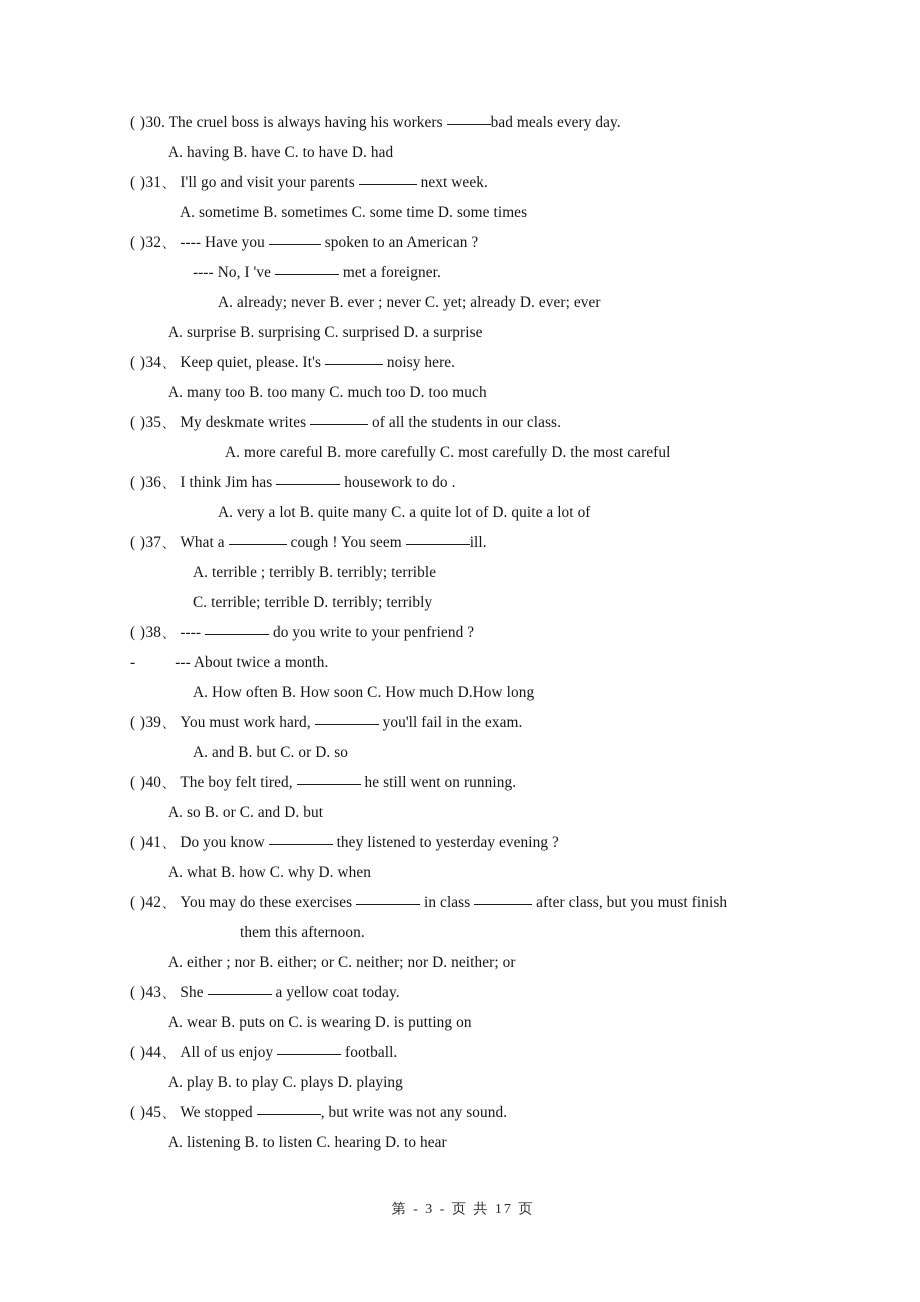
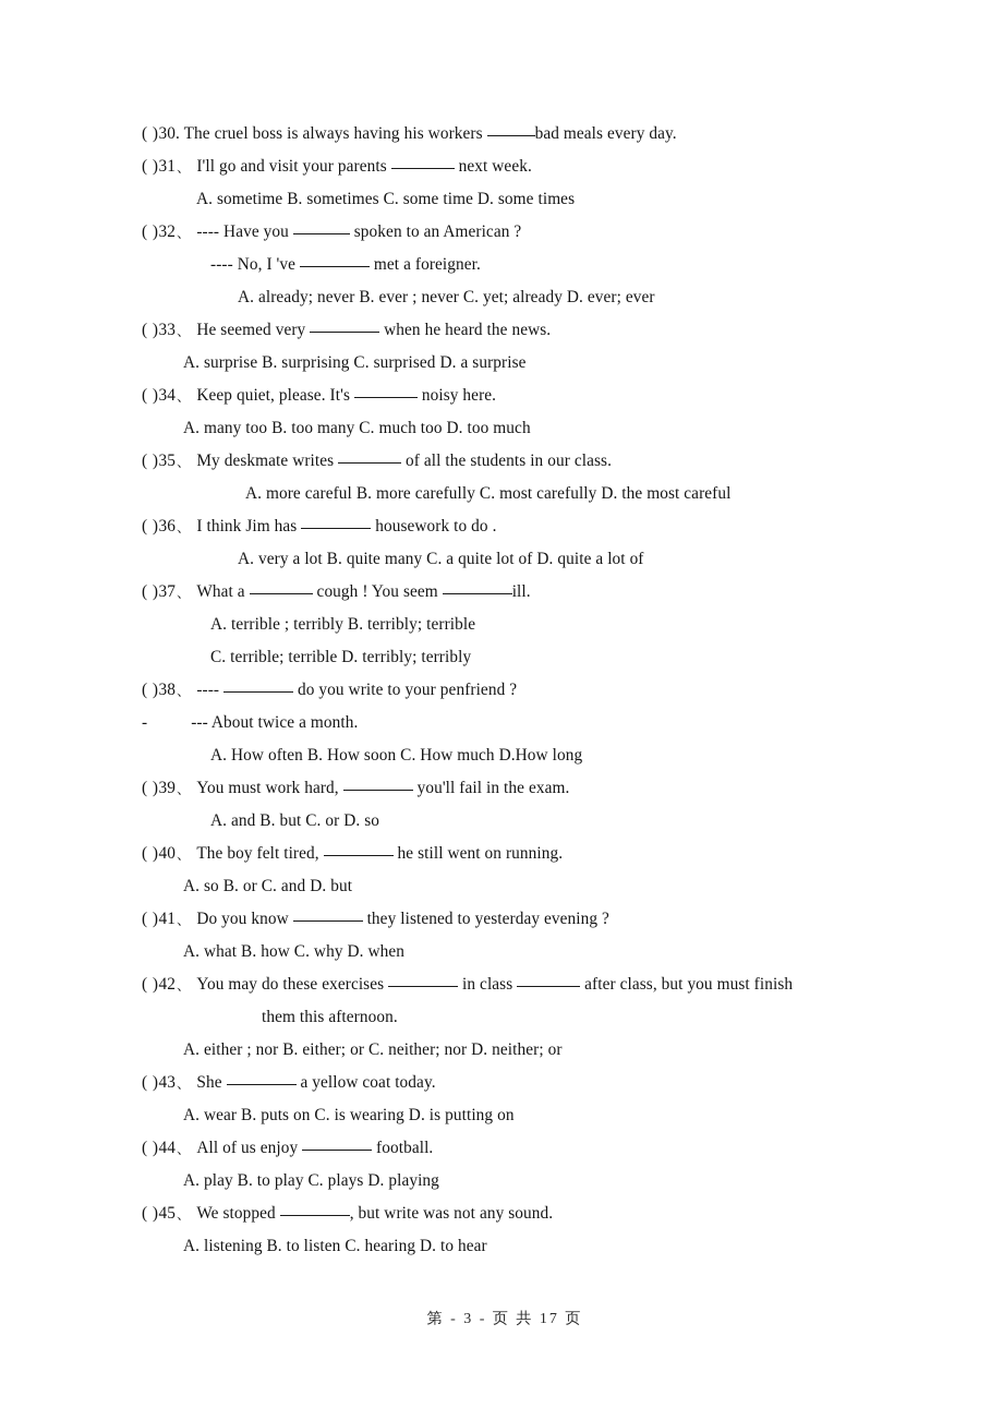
  ( )30. The cruel boss is always having his workers bad meals every day.
- A. having B. have C. to have D. had
  ( )31、 I'll go and visit your parents next week.
  A. sometime B. sometimes C. some time D. some times
  ( )32、 ---- Have you spoken to an American ?
  ---- No, I 've met a foreigner.
  A. already; never B. ever ; never C. yet; already D. ever; ever
+ ( )33、 He seemed very when he heard the news.
  A. surprise B. surprising C. surprised D. a surprise
  ( )34、 Keep quiet, please. It's noisy here.
  A. many too B. too many C. much too D. too much
  ( )35、 My deskmate writes of all the students in our class.
  A. more careful B. more carefully C. most carefully D. the most careful
  ( )36、 I think Jim has housework to do .
  A. very a lot B. quite many C. a quite lot of D. quite a lot of
  ( )37、 What a cough ! You seem ill.
  A. terrible ; terribly B. terribly; terrible
  C. terrible; terrible D. terribly; terribly
  ( )38、 ---- do you write to your penfriend ?
  - --- About twice a month.
  A. How often B. How soon C. How much D.How long
  ( )39、 You must work hard, you'll fail in the exam.
  A. and B. but C. or D. so
  ( )40、 The boy felt tired, he still went on running.
  A. so B. or C. and D. but
  ( )41、 Do you know they listened to yesterday evening ?
  A. what B. how C. why D. when
  ( )42、 You may do these exercises in class after class, but you must finish
  them this afternoon.
  A. either ; nor B. either; or C. neither; nor D. neither; or
  ( )43、 She a yellow coat today.
  A. wear B. puts on C. is wearing D. is putting on
  ( )44、 All of us enjoy football.
  A. play B. to play C. plays D. playing
  ( )45、 We stopped , but write was not any sound.
  A. listening B. to listen C. hearing D. to hear
  第 - 3 - 页 共 17 页
